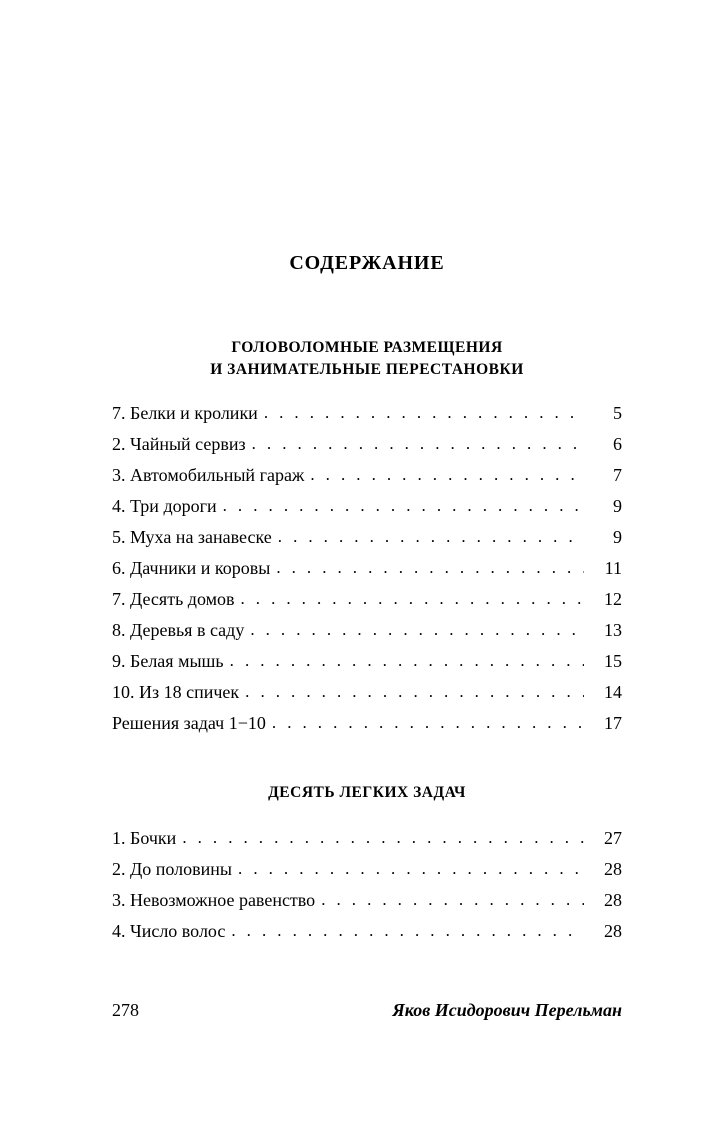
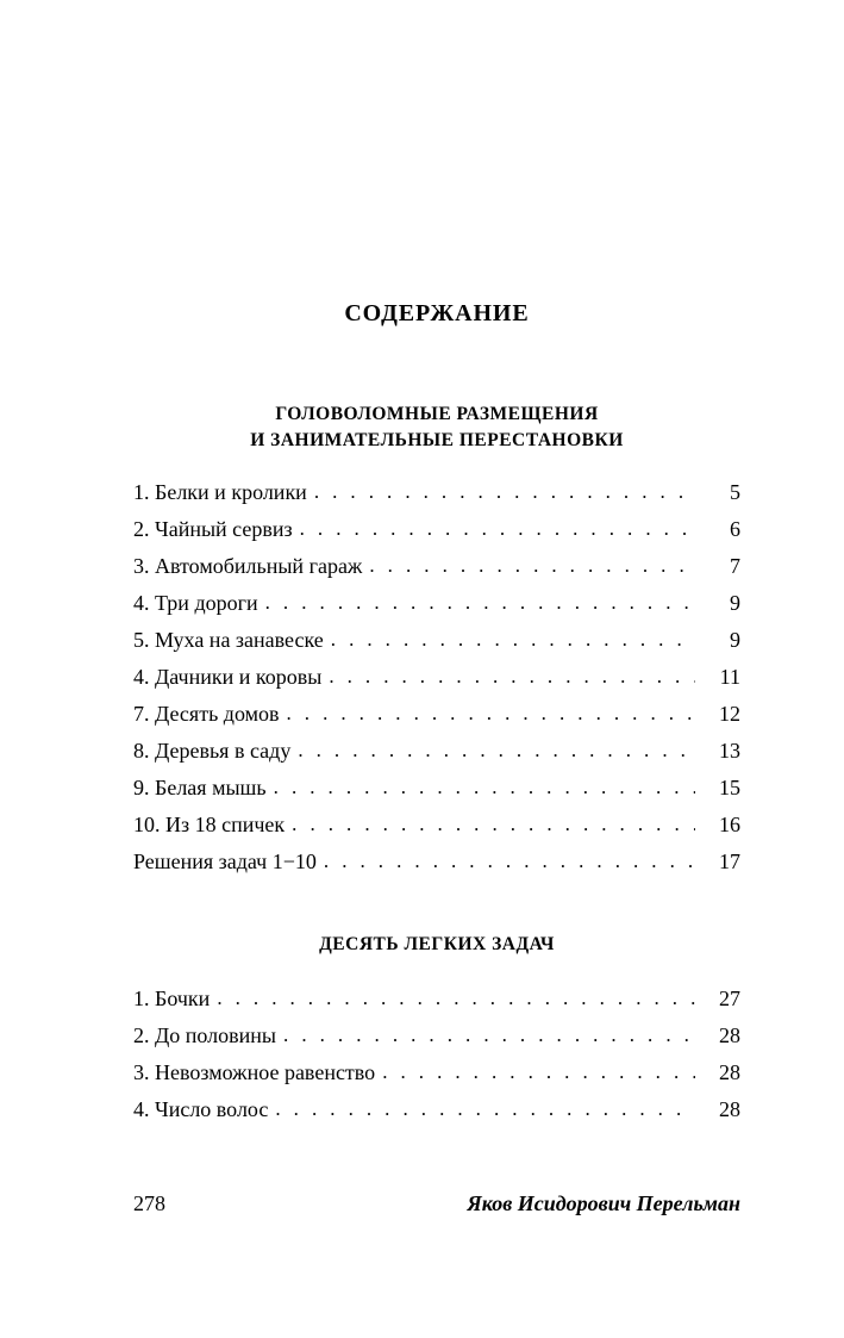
  СОДЕРЖАНИЕ
  ГОЛОВОЛОМНЫЕ РАЗМЕЩЕНИЯ
  И ЗАНИМАТЕЛЬНЫЕ ПЕРЕСТАНОВКИ
- 7. Белки и кролики
+ 1. Белки и кролики
  5
  2. Чайный сервиз
  6
  3. Автомобильный гараж
  7
  4. Три дороги
  9
  5. Муха на занавеске
  9
- 6. Дачники и коровы
+ 4. Дачники и коровы
  11
  7. Десять домов
  12
  8. Деревья в саду
  13
  9. Белая мышь
  15
  10. Из 18 спичек
- 14
+ 16
  Решения задач 1−10
  17
  ДЕСЯТЬ ЛЕГКИХ ЗАДАЧ
  1. Бочки
  27
  2. До половины
  28
  3. Невозможное равенство
  28
  4. Число волос
  28
  278
  Яков Исидорович Перельман
